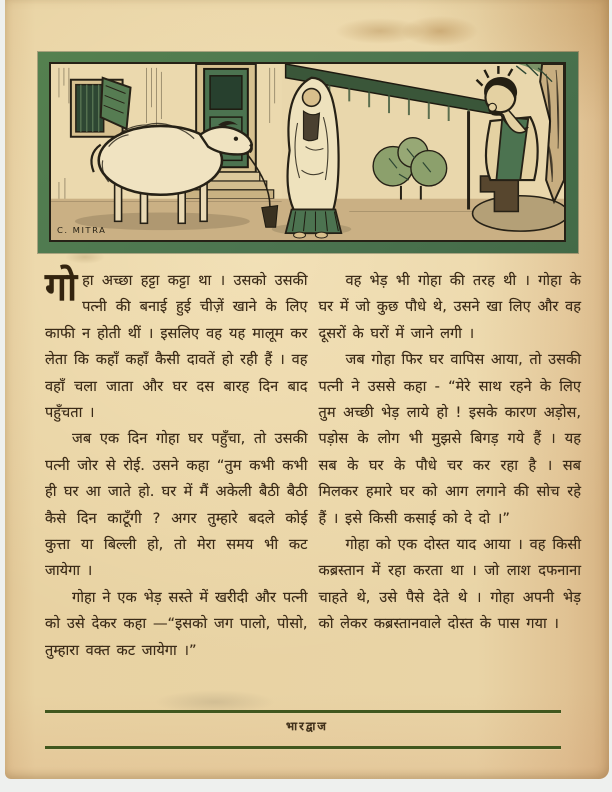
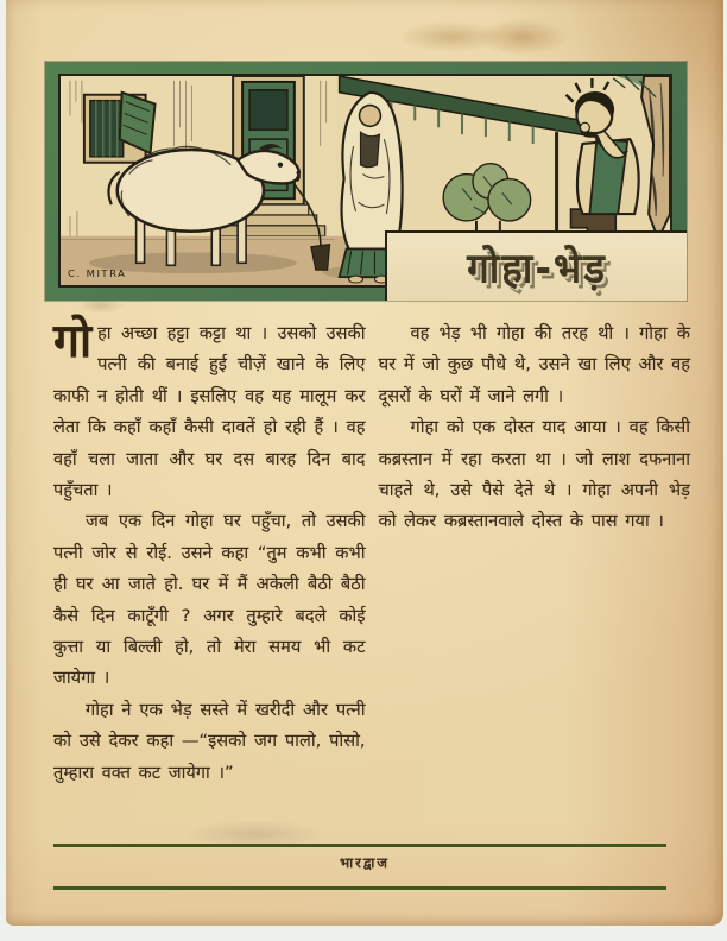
  C. MITRA
+ गोहा-भेड़
  गो
  हा अच्छा हट्टा कट्टा था । उसको उसकी पत्नी की बनाई हुई चीज़ें खाने के लिए काफी न होती थीं । इसलिए वह यह मालूम कर लेता कि कहाँ कहाँ कैसी दावतें हो रही हैं । वह वहाँ चला जाता और घर दस बारह दिन बाद पहुँचता ।
  जब एक दिन गोहा घर पहुँचा, तो उसकी पत्नी जोर से रोई. उसने कहा “तुम कभी कभी ही घर आ जाते हो. घर में मैं अकेली बैठी बैठी कैसे दिन काटूँगी ? अगर तुम्हारे बदले कोई कुत्ता या बिल्ली हो, तो मेरा समय भी कट जायेगा ।
  गोहा ने एक भेड़ सस्ते में खरीदी और पत्नी को उसे देकर कहा —“इसको जग पालो, पोसो, तुम्हारा वक्त कट जायेगा ।”
  वह भेड़ भी गोहा की तरह थी । गोहा के घर में जो कुछ पौधे थे, उसने खा लिए और वह दूसरों के घरों में जाने लगी ।
- जब गोहा फिर घर वापिस आया, तो उसकी पत्नी ने उससे कहा - “मेरे साथ रहने के लिए तुम अच्छी भेड़ लाये हो ! इसके कारण अड़ोस, पड़ोस के लोग भी मुझसे बिगड़ गये हैं । यह सब के घर के पौधे चर कर रहा है । सब मिलकर हमारे घर को आग लगाने की सोच रहे हैं । इसे किसी कसाई को दे दो ।”
  गोहा को एक दोस्त याद आया । वह किसी कब्रस्तान में रहा करता था । जो लाश दफनाना चाहते थे, उसे पैसे देते थे । गोहा अपनी भेड़ को लेकर कब्रस्तानवाले दोस्त के पास गया ।
  भारद्वाज
